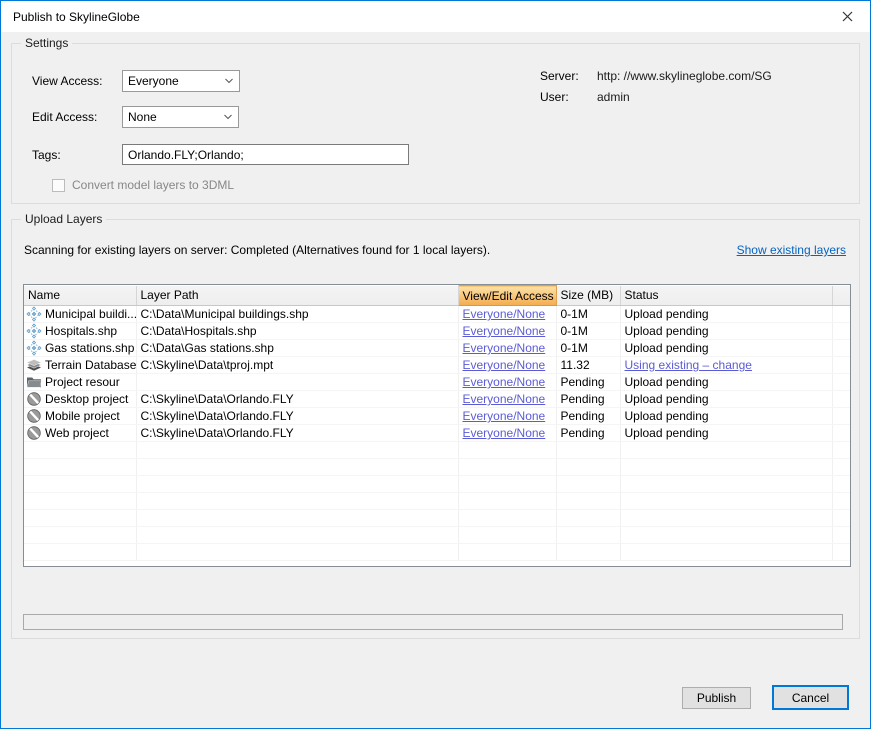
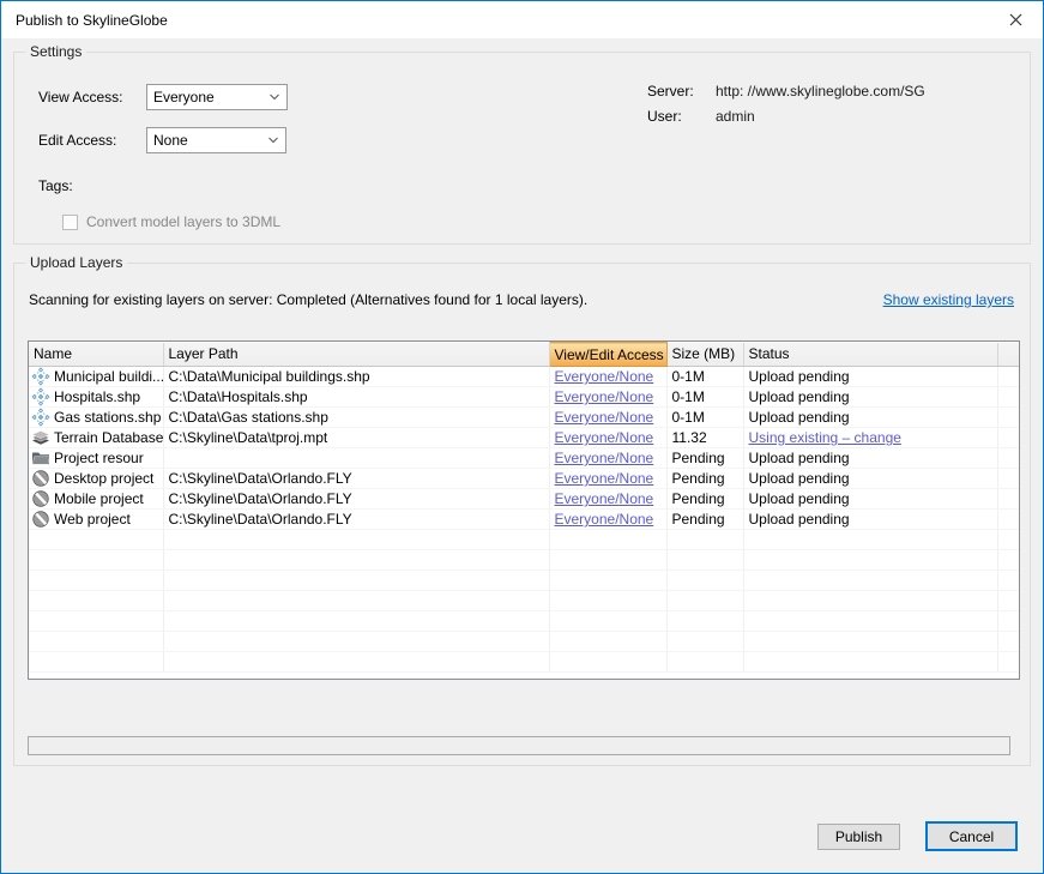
  Publish to SkylineGlobe
  Settings
  View Access:
  Everyone
  Edit Access:
  None
  Tags:
- Orlando.FLY;Orlando;
  Convert model layers to 3DML
  Server:
  http: //www.skylineglobe.com/SG
  User:
  admin
  Upload Layers
  Scanning for existing layers on server: Completed (Alternatives found for 1 local layers).
  Show existing layers
  Name	Layer Path	View/Edit Access	Size (MB)	Status
  Municipal buildi...	C:\Data\Municipal buildings.shp	Everyone/None	0-1M	Upload pending
  Hospitals.shp	C:\Data\Hospitals.shp	Everyone/None	0-1M	Upload pending
  Gas stations.shp	C:\Data\Gas stations.shp	Everyone/None	0-1M	Upload pending
  Terrain Database	C:\Skyline\Data\tproj.mpt	Everyone/None	11.32	Using existing – change
  Project resour		Everyone/None	Pending	Upload pending
  Desktop project	C:\Skyline\Data\Orlando.FLY	Everyone/None	Pending	Upload pending
  Mobile project	C:\Skyline\Data\Orlando.FLY	Everyone/None	Pending	Upload pending
  Web project	C:\Skyline\Data\Orlando.FLY	Everyone/None	Pending	Upload pending
  Publish
  Cancel
